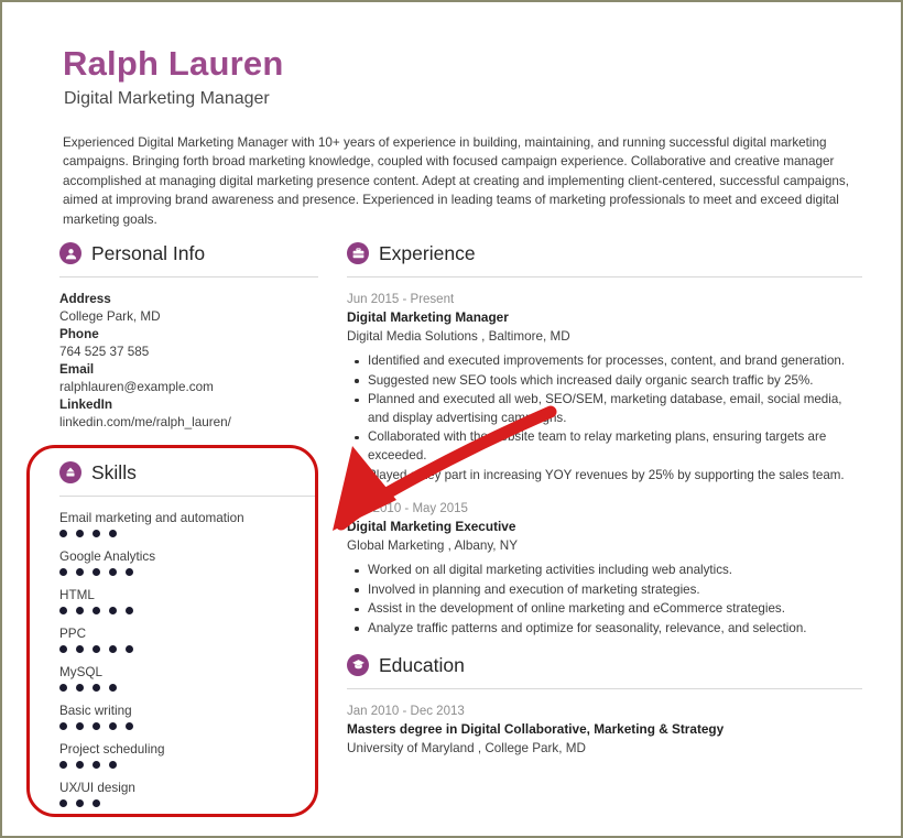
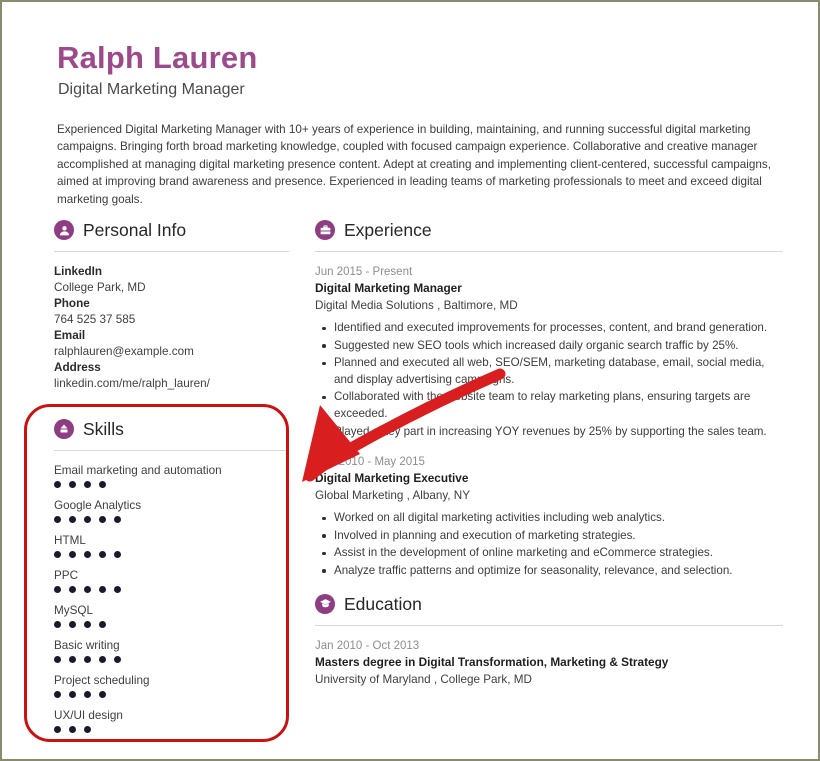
  Ralph Lauren
  Digital Marketing Manager
  Experienced Digital Marketing Manager with 10+ years of experience in building, maintaining, and running successful digital marketing campaigns. Bringing forth broad marketing knowledge, coupled with focused campaign experience. Collaborative and creative manager accomplished at managing digital marketing presence content. Adept at creating and implementing client-centered, successful campaigns, aimed at improving brand awareness and presence. Experienced in leading teams of marketing professionals to meet and exceed digital marketing goals.
  Personal Info
- Address
+ LinkedIn
  College Park, MD
  Phone
  764 525 37 585
  Email
  ralphlauren@example.com
- LinkedIn
+ Address
  linkedin.com/me/ralph_lauren/
  Skills
  Email marketing and automation
  Google Analytics
  HTML
  PPC
  MySQL
  Basic writing
  Project scheduling
  UX/UI design
  Experience
  Jun 2015 - Present
  Digital Marketing Manager
  Digital Media Solutions , Baltimore, MD
  Identified and executed improvements for processes, content, and brand generation.
  Suggested new SEO tools which increased daily organic search traffic by 25%.
  Planned and executed all web, SEO/SEM, marketing database, email, social media, and display advertising camns.
  Collaborated with thbsite team to relay marketing plans, ensuring targets are exceeded.
  layedy part in increasing YOY revenues by 25% by supporting the sales team.
  010 - May 2015
  Digital Marketing Executive
  Global Marketing , Albany, NY
  Worked on all digital marketing activities including web analytics.
  Involved in planning and execution of marketing strategies.
  Assist in the development of online marketing and eCommerce strategies.
  Analyze traffic patterns and optimize for seasonality, relevance, and selection.
  Education
- Jan 2010 - Dec 2013
+ Jan 2010 - Oct 2013
- Masters degree in Digital Collaborative, Marketing & Strategy
+ Masters degree in Digital Transformation, Marketing & Strategy
  University of Maryland , College Park, MD
